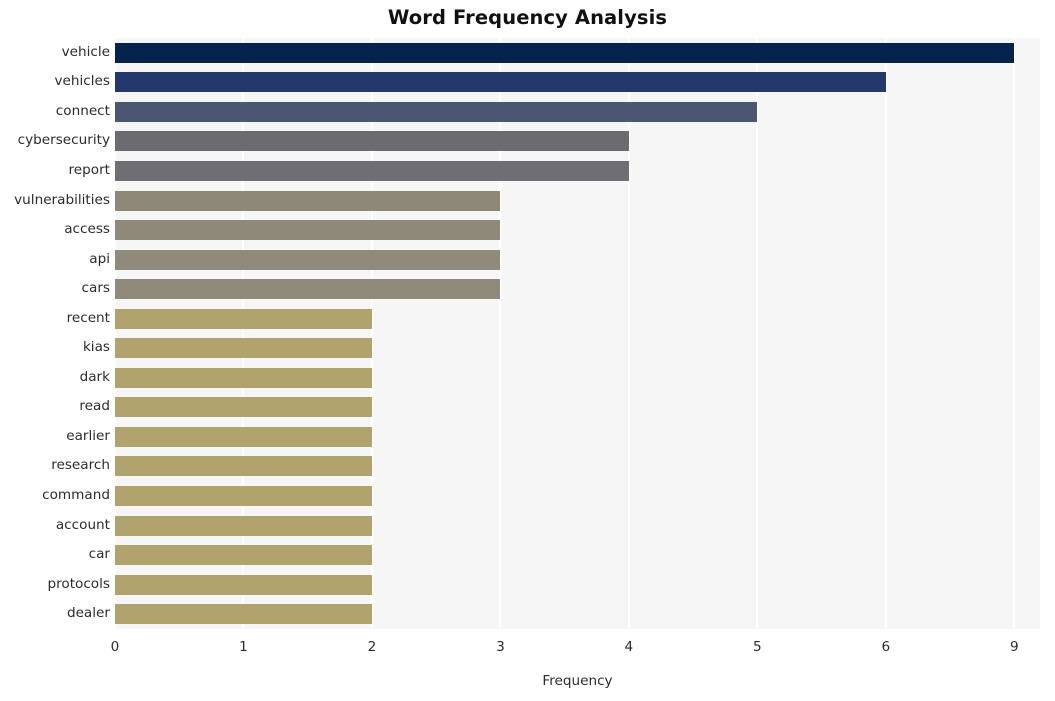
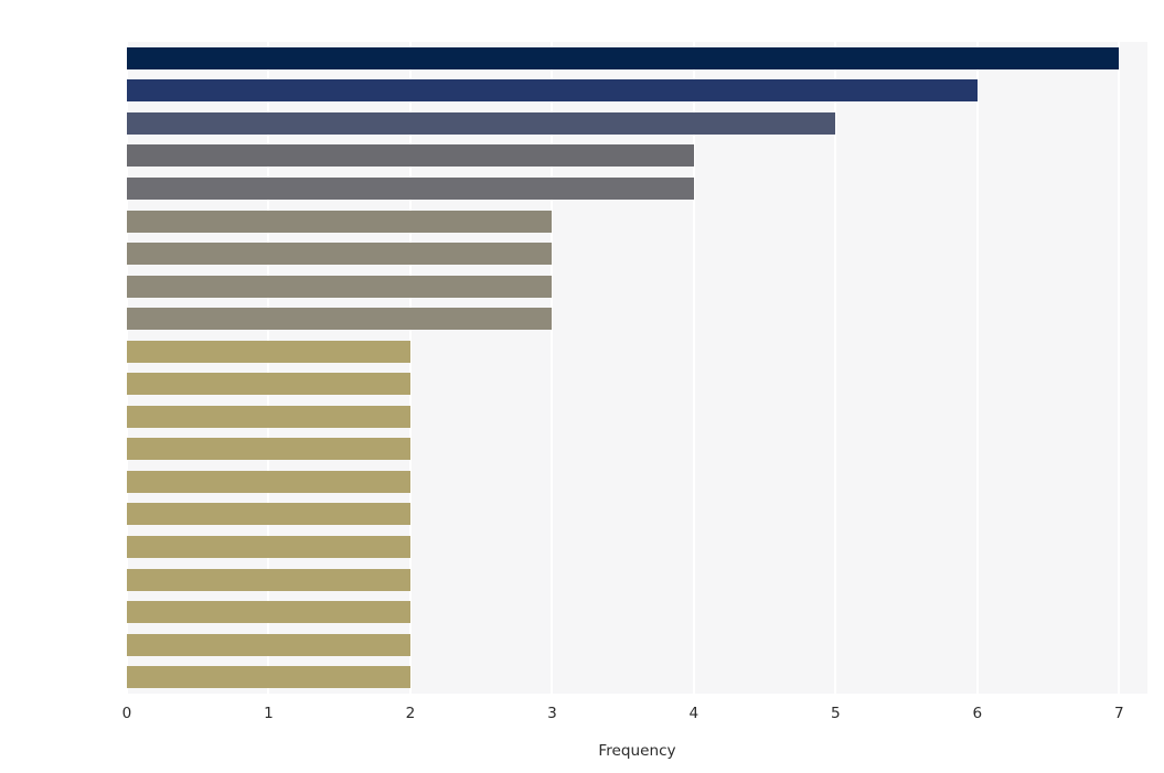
- Word Frequency Analysis
- vehicle
- vehicles
- connect
- cybersecurity
- report
- vulnerabilities
- access
- api
- cars
- recent
- kias
- dark
- read
- earlier
- research
- command
- account
- car
- protocols
- dealer
  0
  1
  2
  3
  4
  5
  6
- 9
+ 7
  Frequency
